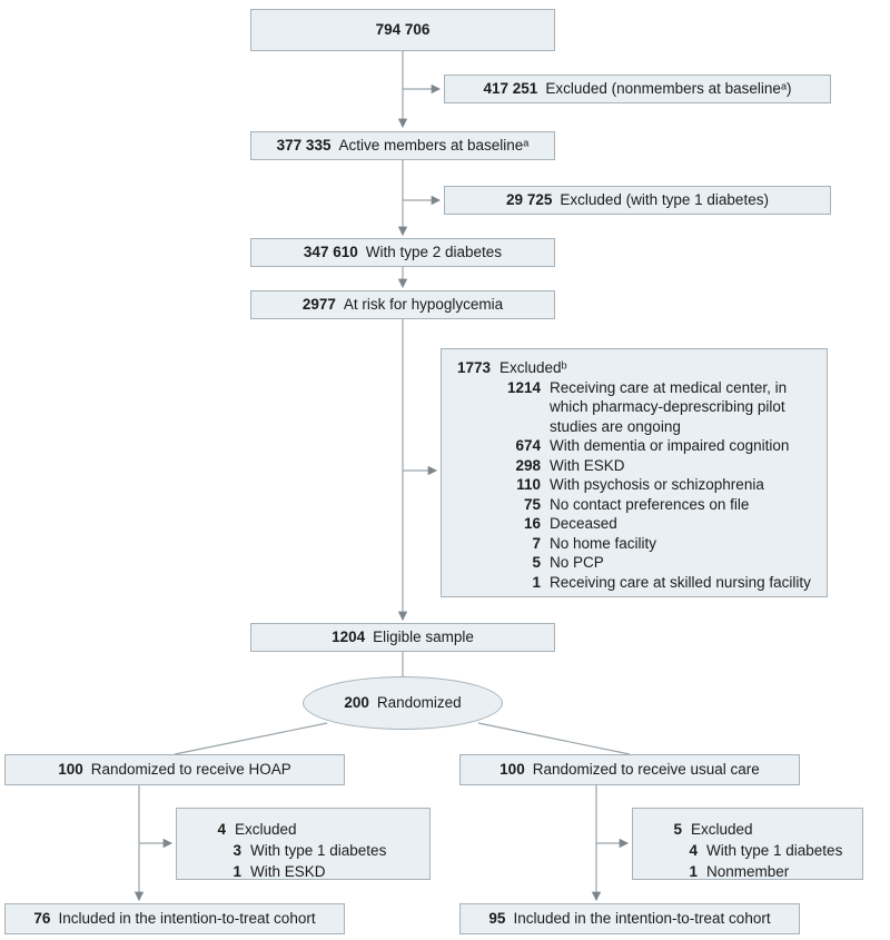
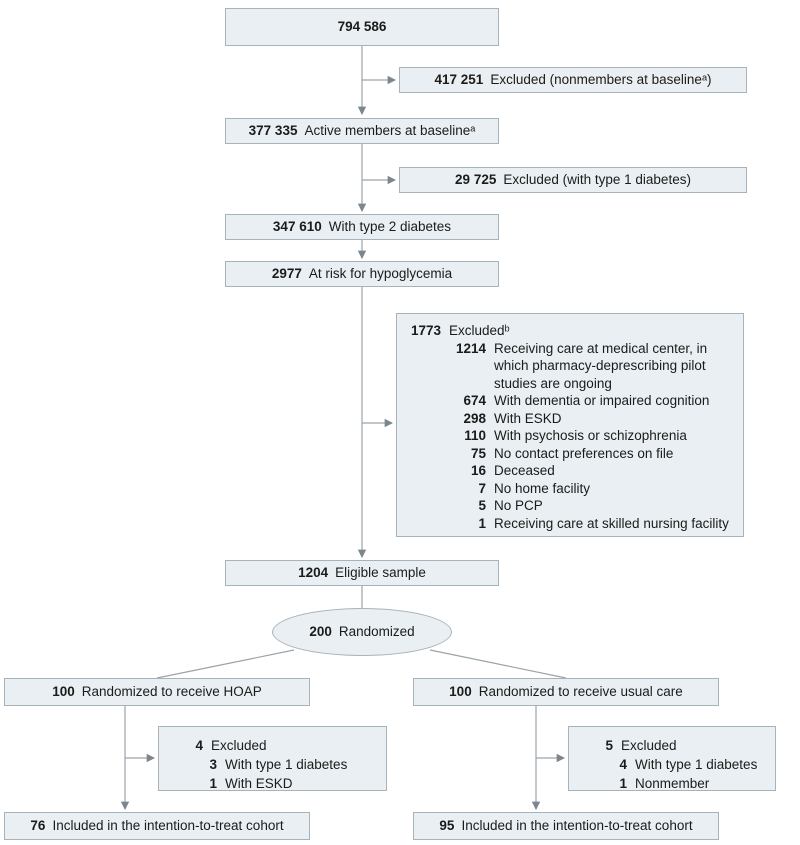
- 794 706
+ 794 586
  417 251
  Excluded (nonmembers at baselineᵃ)
  377 335
  Active members at baselineᵃ
  29 725
  Excluded (with type 1 diabetes)
  347 610
  With type 2 diabetes
  2977
  At risk for hypoglycemia
  1773
  Excludedᵇ
  1214
  Receiving care at medical center, in which pharmacy-deprescribing pilot studies are ongoing
  674
  With dementia or impaired cognition
  298
  With ESKD
  110
  With psychosis or schizophrenia
  75
  No contact preferences on file
  16
  Deceased
  7
  No home facility
  5
  No PCP
  1
  Receiving care at skilled nursing facility
  1204
  Eligible sample
  200
  Randomized
  100
  Randomized to receive HOAP
  4
  Excluded
  3
  With type 1 diabetes
  1
  With ESKD
  76
  Included in the intention-to-treat cohort
  100
  Randomized to receive usual care
  5
  Excluded
  4
  With type 1 diabetes
  1
  Nonmember
  95
  Included in the intention-to-treat cohort
